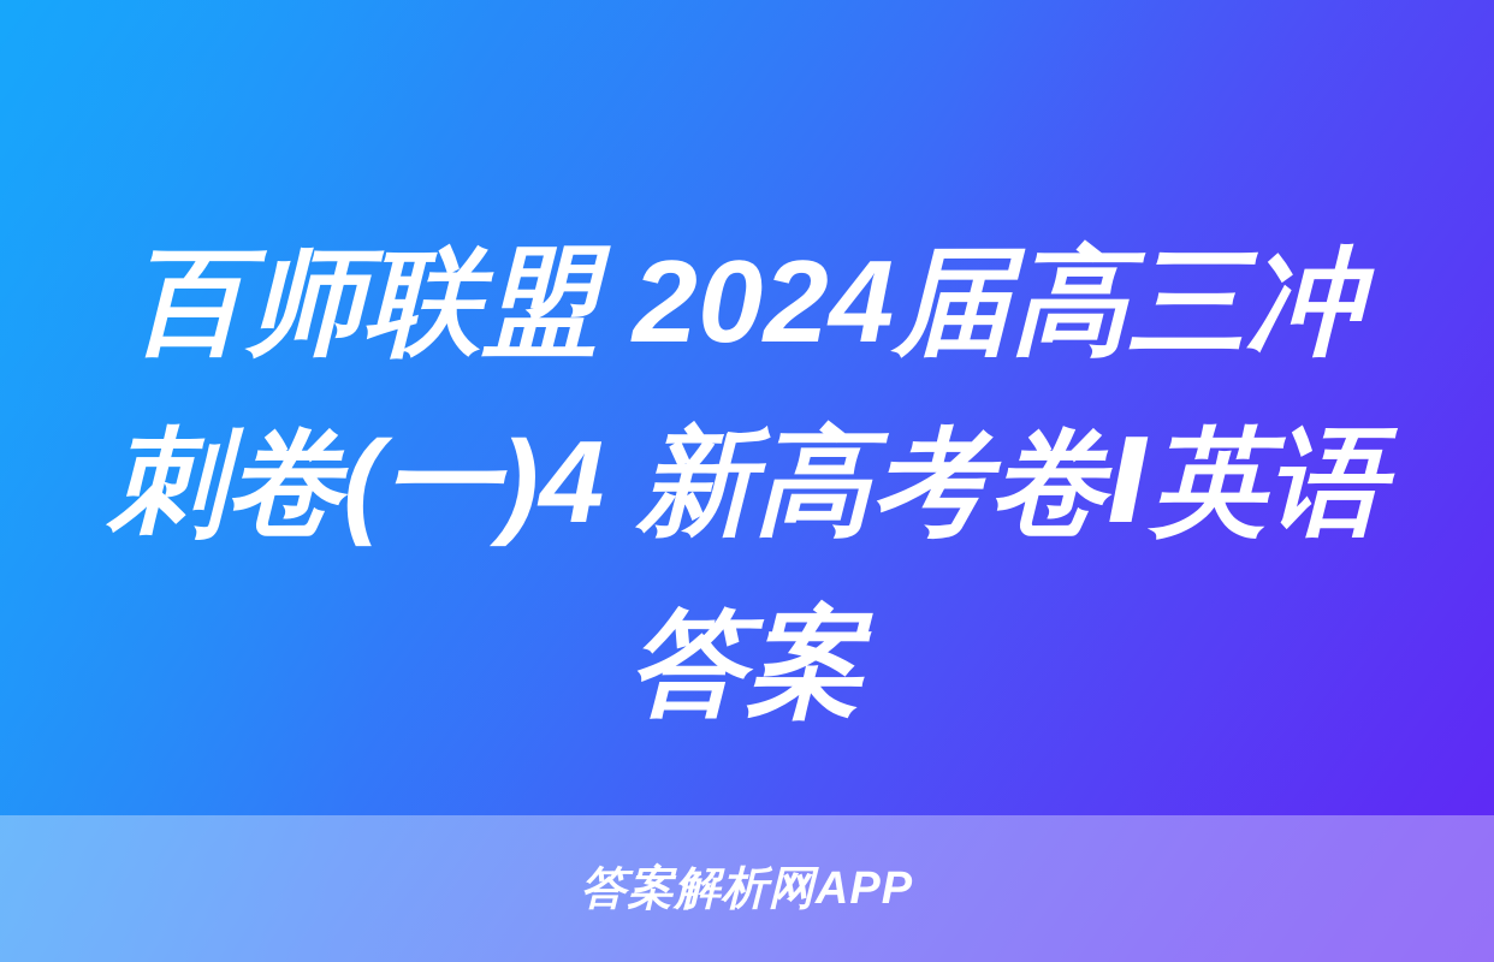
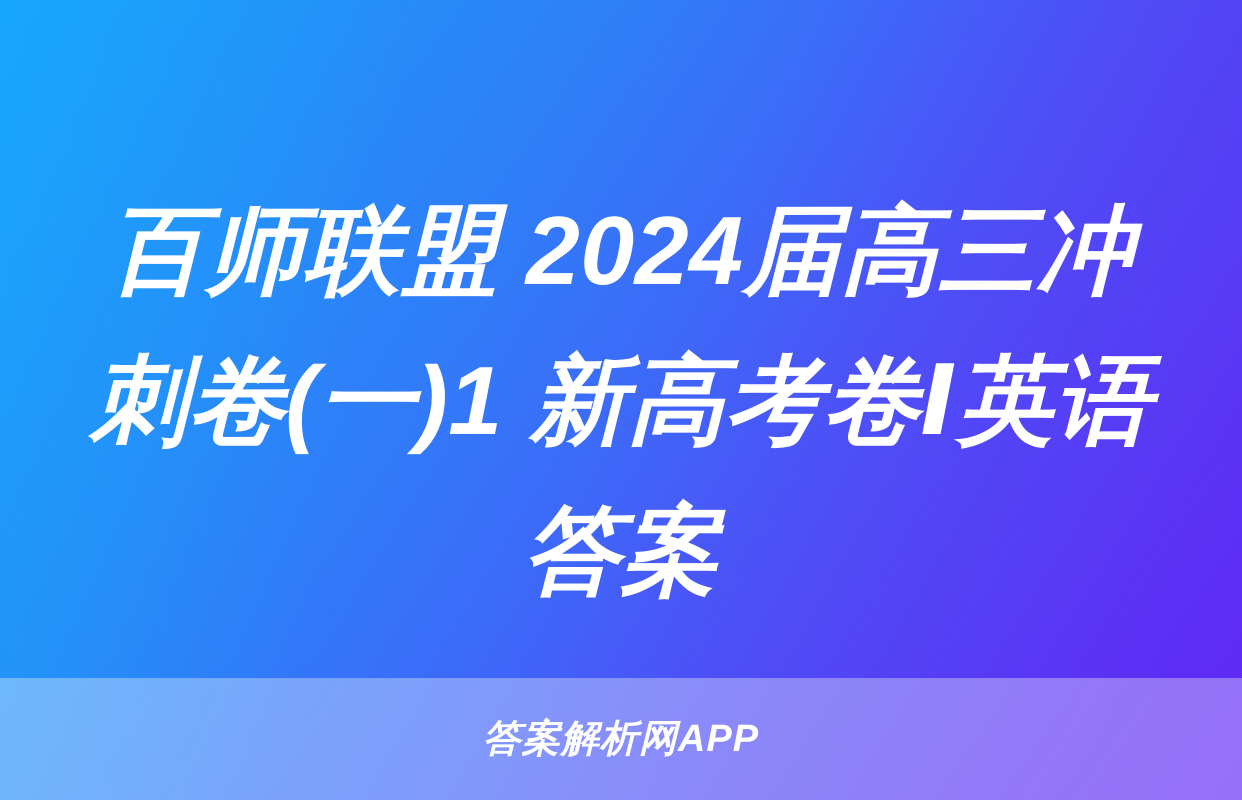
- 百师联盟 2024届高三冲刺卷(一)4 新高考卷Ⅰ英语答案
+ 百师联盟 2024届高三冲刺卷(一)1 新高考卷Ⅰ英语答案
  答案解析网APP
